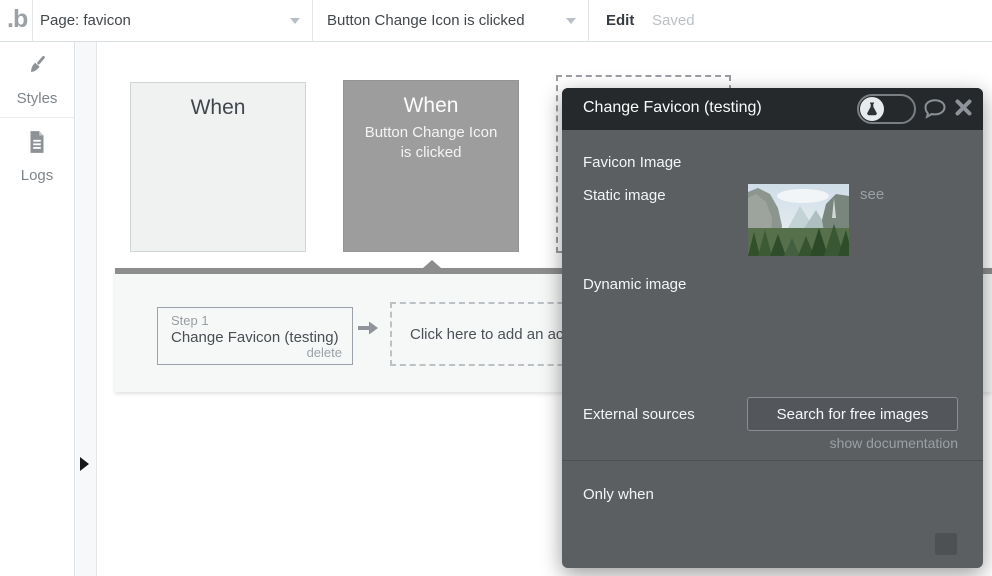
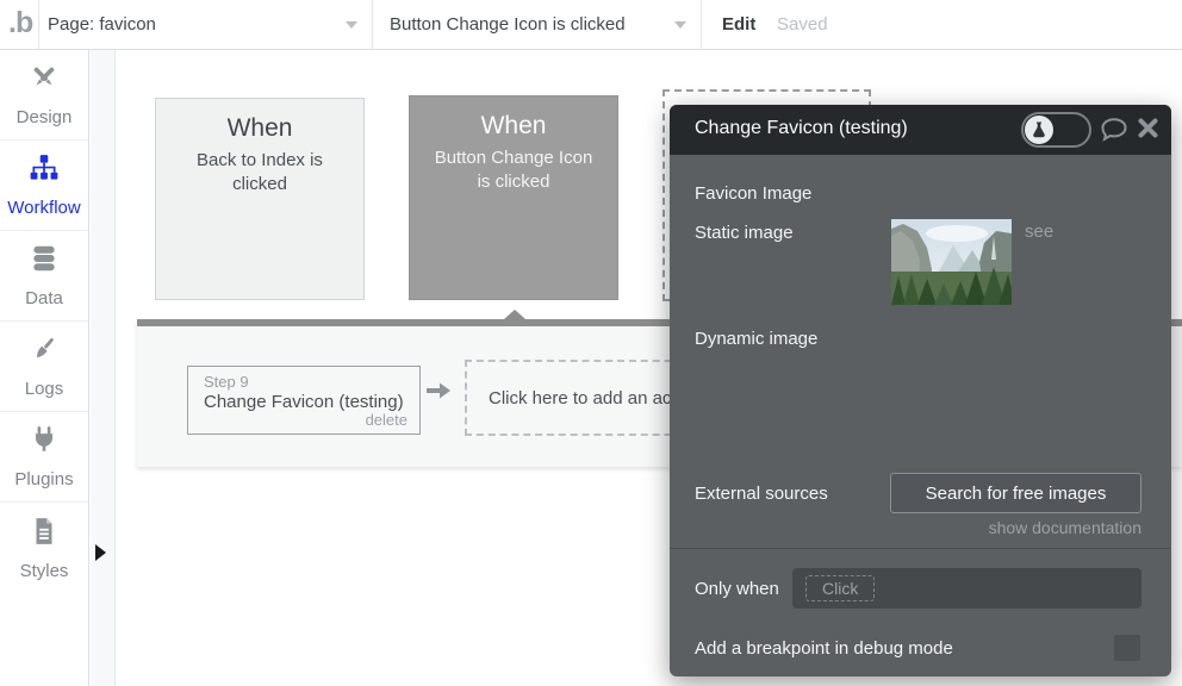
  .b
  Page: favicon
  Button Change Icon is clicked
  Edit
  Saved
+ Design
+ Workflow
+ Data
- Styles
+ Logs
+ Plugins
- Logs
+ Styles
  When
+ Back to Index is clicked
  When
  Button Change Icon is clicked
- Step 1
+ Step 9
  Change Favicon (testing)
  delete
  Click here to add an ac
  Change Favicon (testing)
  Favicon Image
  Static image
  see
  Dynamic image
  External sources
  Search for free images
  show documentation
  Only when
+ Click
+ Add a breakpoint in debug mode
